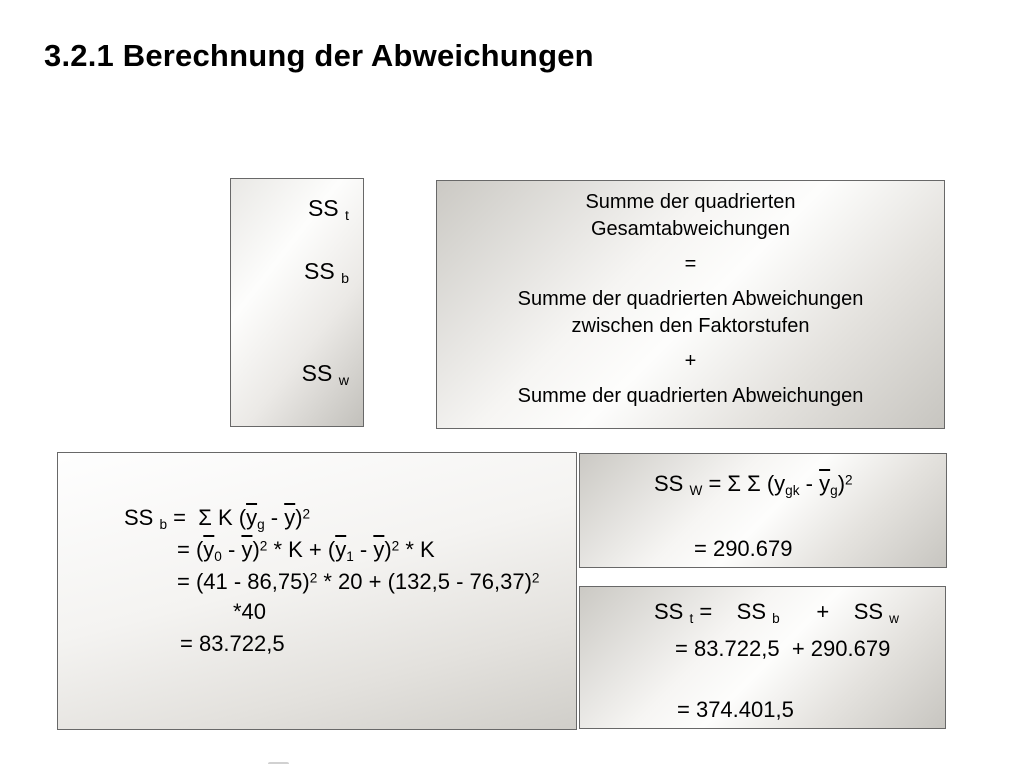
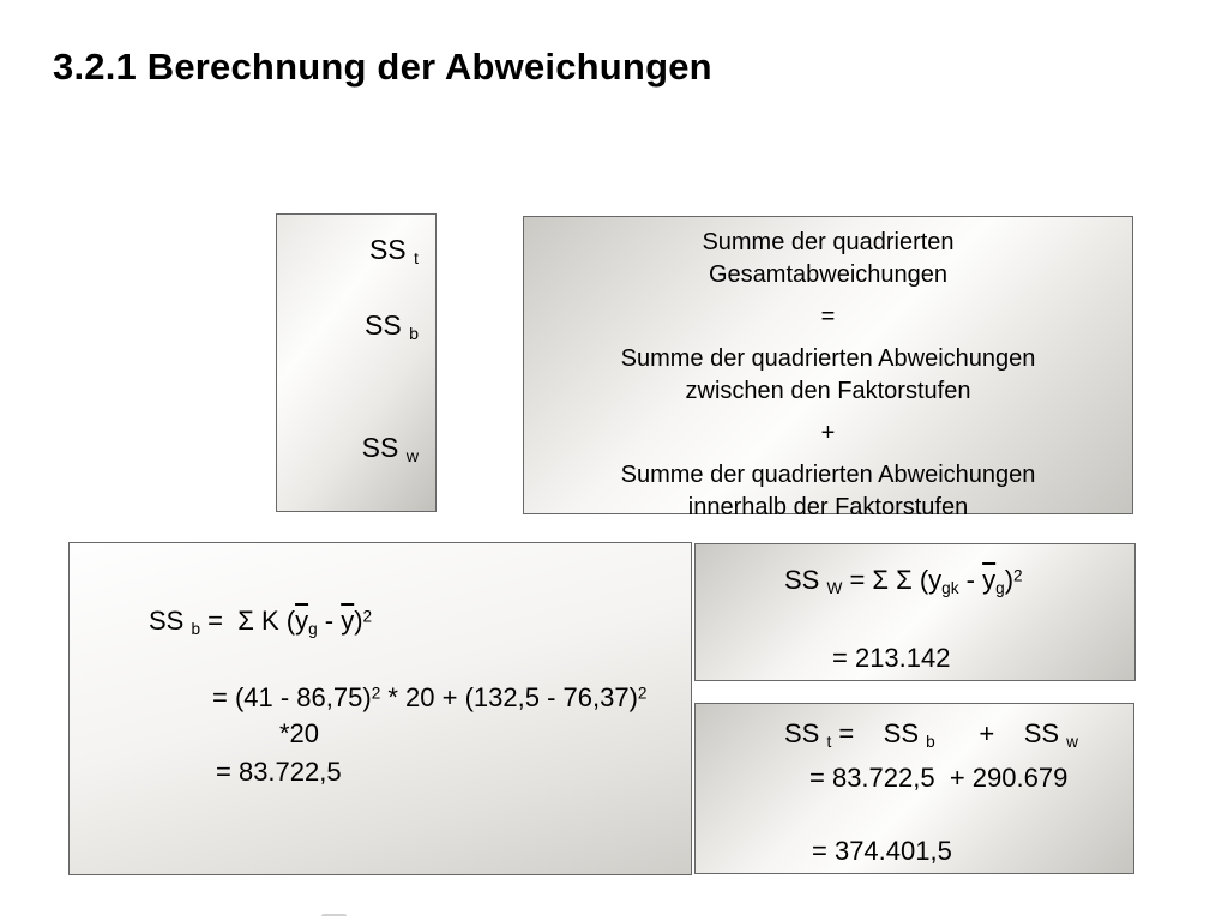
  3.2.1 Berechnung der Abweichungen
  SS t
  SS b
  SS w
  Summe der quadrierten
  Gesamtabweichungen
  =
  Summe der quadrierten Abweichungen
  zwischen den Faktorstufen
  +
  Summe der quadrierten Abweichungen
+ innerhalb der Faktorstufen
  SS b = Σ K (yg - y)2
- = (y0 - y)2 * K + (y1 - y)2 * K
  = (41 - 86,75)2 * 20 + (132,5 - 76,37)2
- *40
+ *20
  = 83.722,5
  SS W = Σ Σ (ygk - yg)2
- = 290.679
+ = 213.142
  SS t = SS b + SS w
  = 83.722,5 + 290.679
  = 374.401,5
